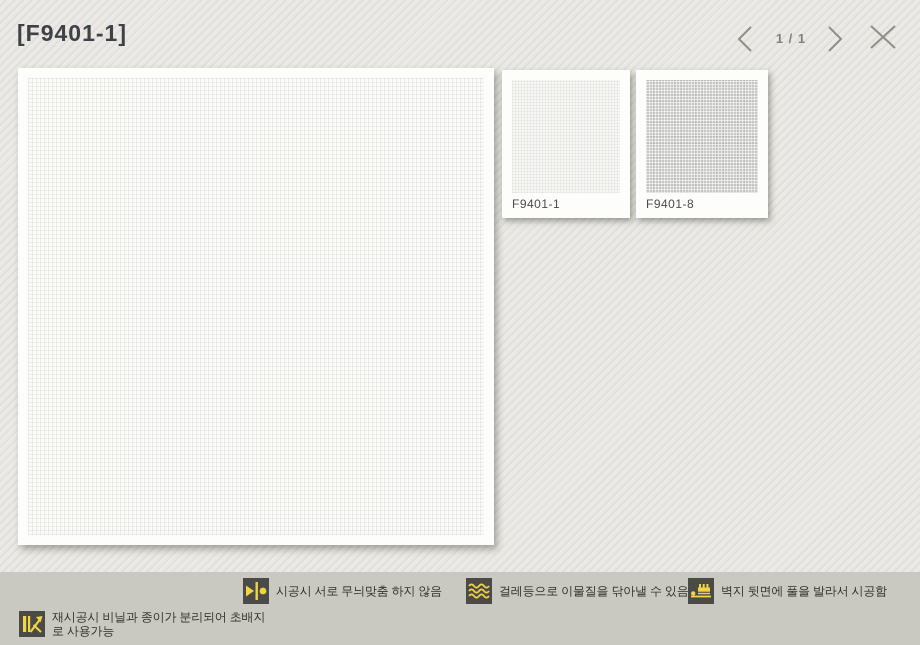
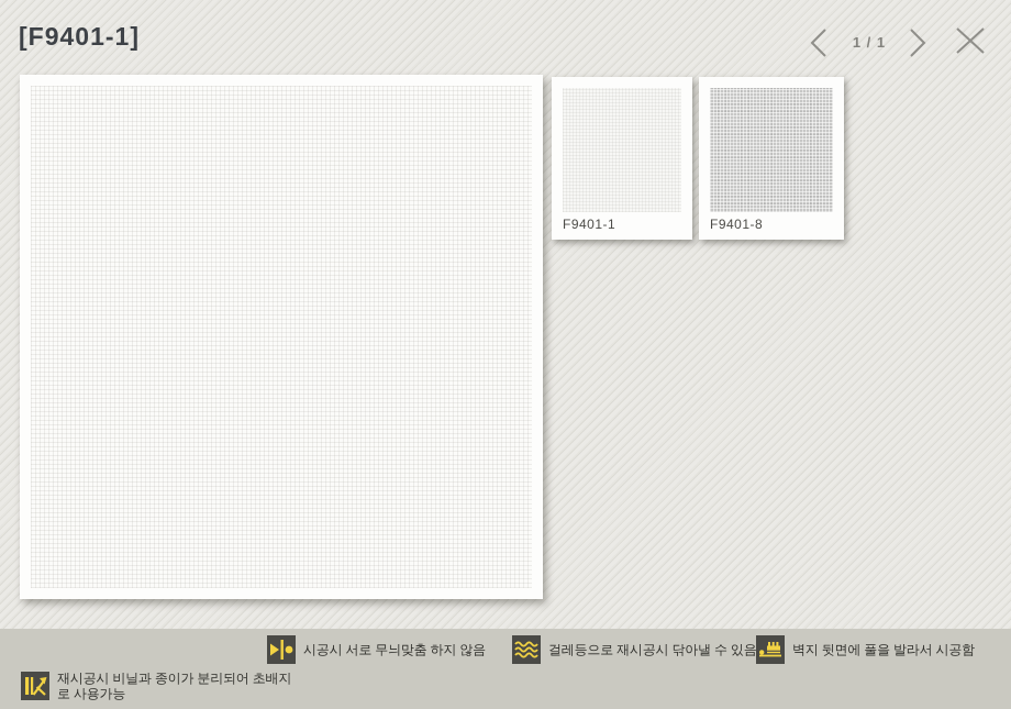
  [F9401-1]
  1 / 1
  F9401-1
  F9401-8
  시공시 서로 무늬맞춤 하지 않음
- 걸레등으로 이물질을 닦아낼 수 있음
+ 걸레등으로 재시공시 닦아낼 수 있음
  벽지 뒷면에 풀을 발라서 시공함
  재시공시 비닐과 종이가 분리되어 초배지로 사용가능
